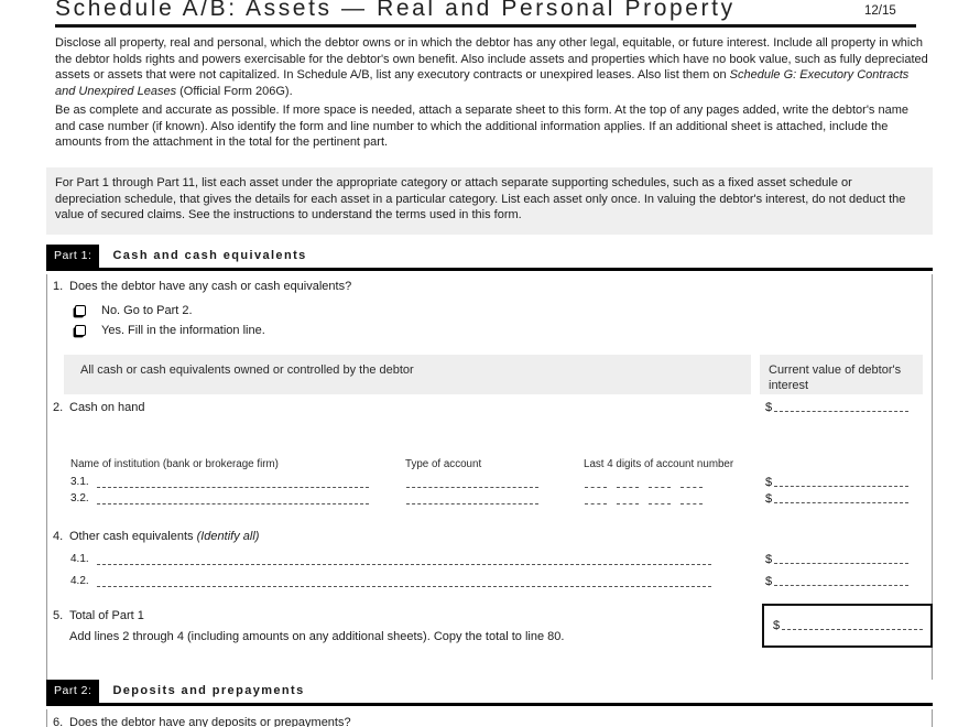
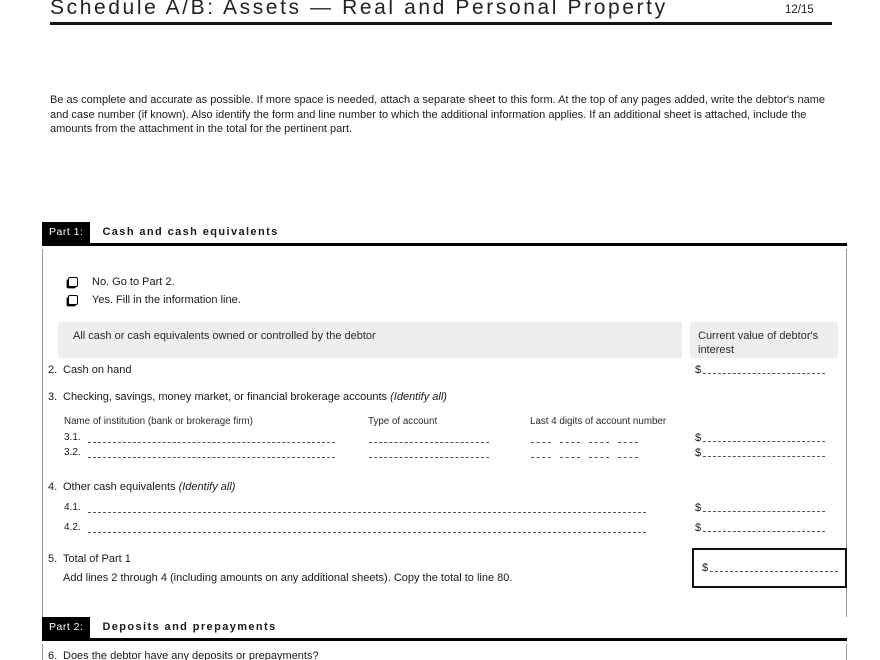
  Schedule A/B: Assets — Real and Personal Property
  12/15
- Disclose all property, real and personal, which the debtor owns or in which the debtor has any other legal, equitable, or future interest. Include all property in which the debtor holds rights and powers exercisable for the debtor's own benefit. Also include assets and properties which have no book value, such as fully depreciated assets or assets that were not capitalized. In Schedule A/B, list any executory contracts or unexpired leases. Also list them on Schedule G: Executory Contracts and Unexpired Leases (Official Form 206G).
  Be as complete and accurate as possible. If more space is needed, attach a separate sheet to this form. At the top of any pages added, write the debtor's name and case number (if known). Also identify the form and line number to which the additional information applies. If an additional sheet is attached, include the amounts from the attachment in the total for the pertinent part.
- For Part 1 through Part 11, list each asset under the appropriate category or attach separate supporting schedules, such as a fixed asset schedule or depreciation schedule, that gives the details for each asset in a particular category. List each asset only once. In valuing the debtor's interest, do not deduct the value of secured claims. See the instructions to understand the terms used in this form.
  Part 1:
  Cash and cash equivalents
- 1. Does the debtor have any cash or cash equivalents?
  No. Go to Part 2.
  Yes. Fill in the information line.
  All cash or cash equivalents owned or controlled by the debtor
  Current value of debtor's interest
  2. Cash on hand
  $
+ 3. Checking, savings, money market, or financial brokerage accounts (Identify all)
  Name of institution (bank or brokerage firm)
  Type of account
  Last 4 digits of account number
  3.1.
  $
  3.2.
  $
  4. Other cash equivalents (Identify all)
  4.1.
  $
  4.2.
  $
  5. Total of Part 1
  Add lines 2 through 4 (including amounts on any additional sheets). Copy the total to line 80.
  $
  Part 2:
  Deposits and prepayments
  6. Does the debtor have any deposits or prepayments?
